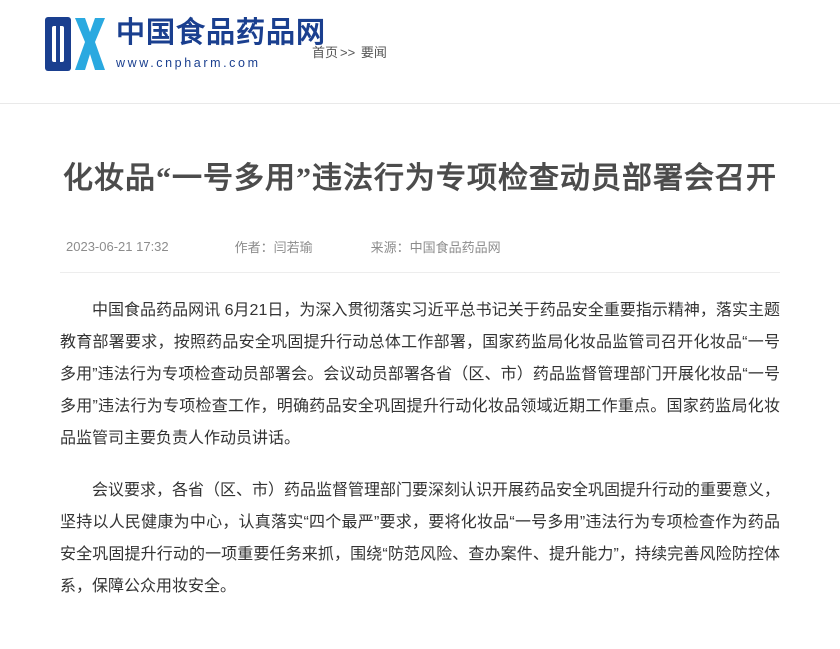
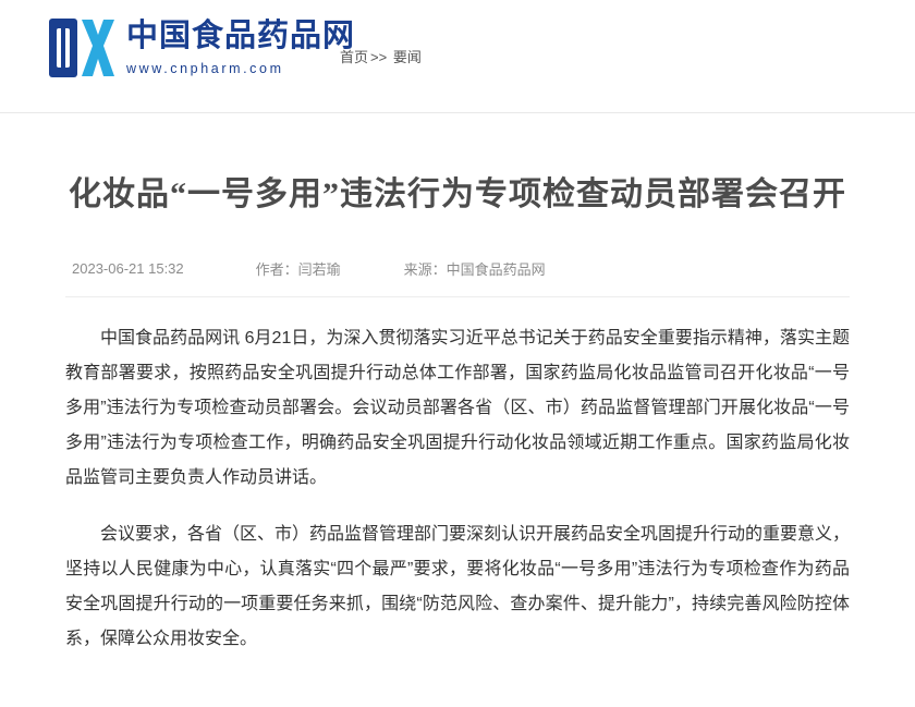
  中国食品药品网
  www.cnpharm.com
  首页 >> 要闻
  化妆品“一号多用”违法行为专项检查动员部署会召开
- 2023-06-21 17:32
+ 2023-06-21 15:32
  作者：闫若瑜
  来源：中国食品药品网
  中国食品药品网讯 6月21日，为深入贯彻落实习近平总书记关于药品安全重要指示精神，落实主题教育部署要求，按照药品安全巩固提升行动总体工作部署，国家药监局化妆品监管司召开化妆品“一号多用”违法行为专项检查动员部署会。会议动员部署各省（区、市）药品监督管理部门开展化妆品“一号多用”违法行为专项检查工作，明确药品安全巩固提升行动化妆品领域近期工作重点。国家药监局化妆品监管司主要负责人作动员讲话。
  会议要求，各省（区、市）药品监督管理部门要深刻认识开展药品安全巩固提升行动的重要意义，坚持以人民健康为中心，认真落实“四个最严”要求，要将化妆品“一号多用”违法行为专项检查作为药品安全巩固提升行动的一项重要任务来抓，围绕“防范风险、查办案件、提升能力”，持续完善风险防控体系，保障公众用妆安全。
